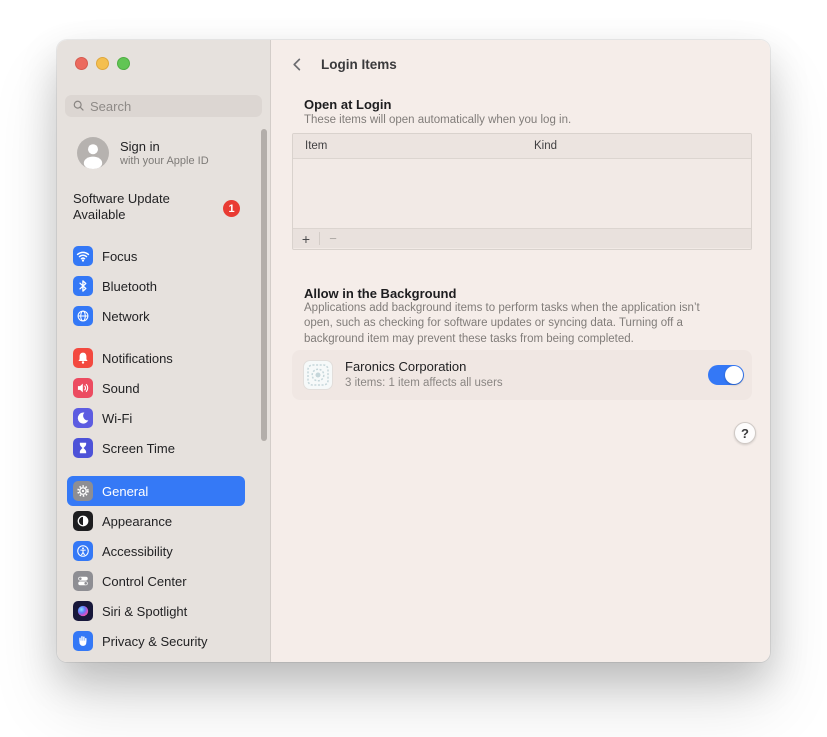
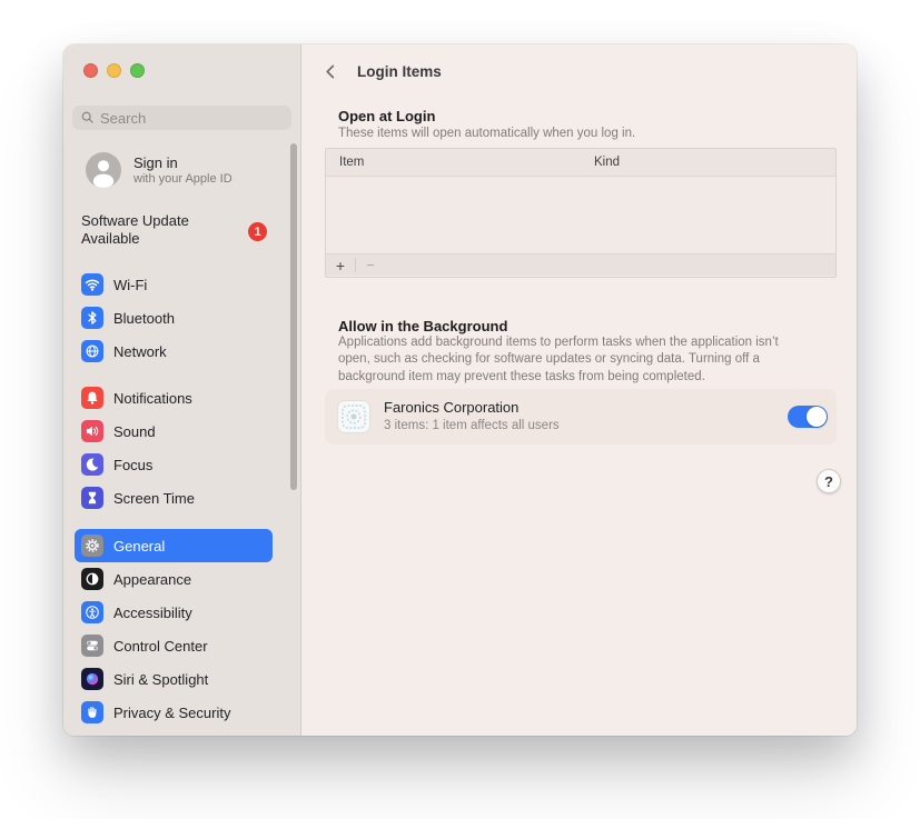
  Search
  Sign in
  with your Apple ID
  Software Update Available
  1
- Focus
+ Wi-Fi
  Bluetooth
  Network
  Notifications
  Sound
- Wi-Fi
+ Focus
  Screen Time
  General
  Appearance
  Accessibility
  Control Center
  Siri & Spotlight
  Privacy & Security
  Login Items
  Open at Login
  These items will open automatically when you log in.
  Item
  Kind
  +
  −
  Allow in the Background
  Applications add background items to perform tasks when the application isn’t open, such as checking for software updates or syncing data. Turning off a background item may prevent these tasks from being completed.
  Faronics Corporation
  3 items: 1 item affects all users
  ?
